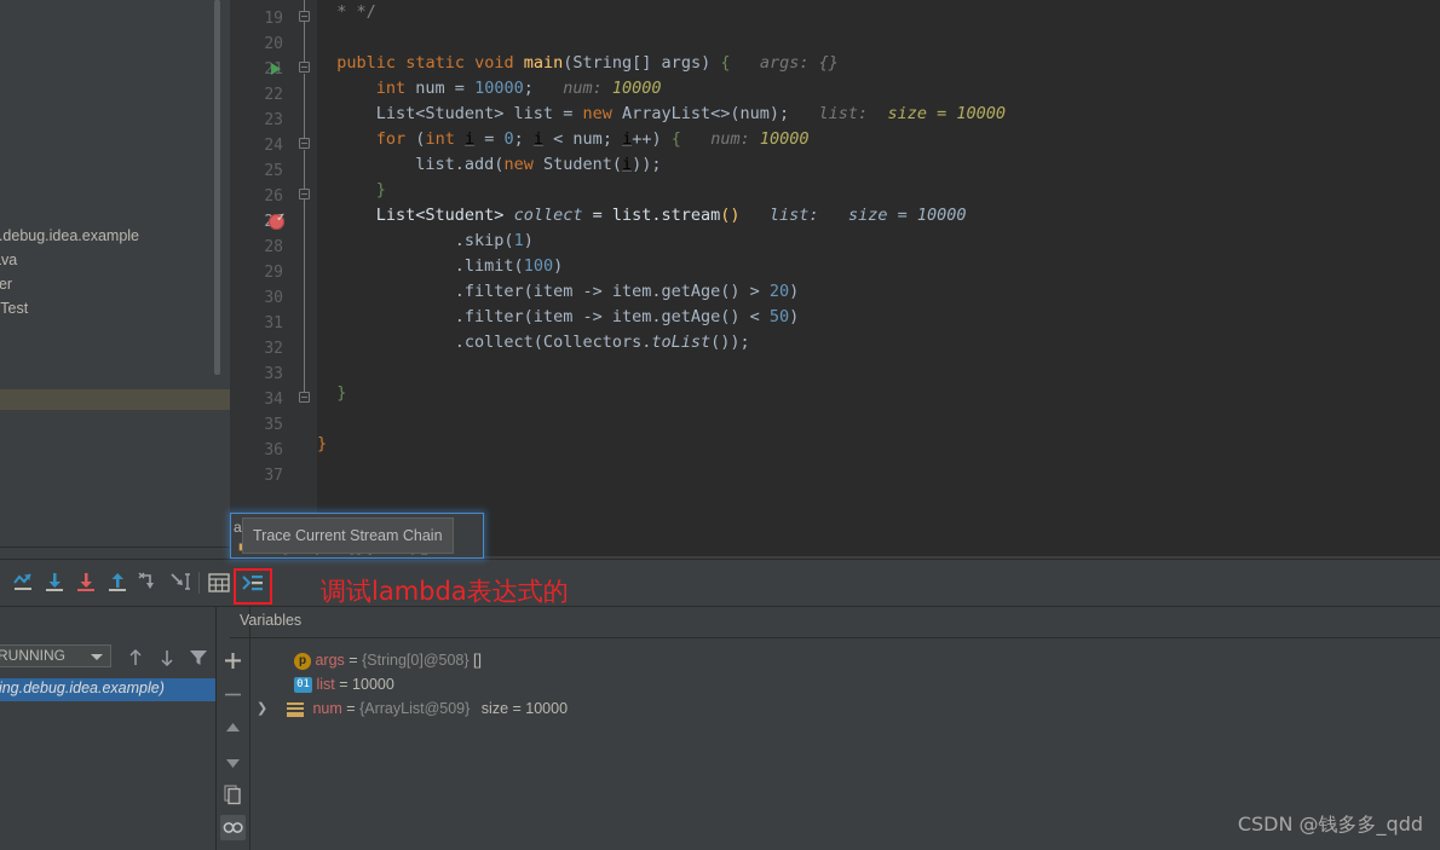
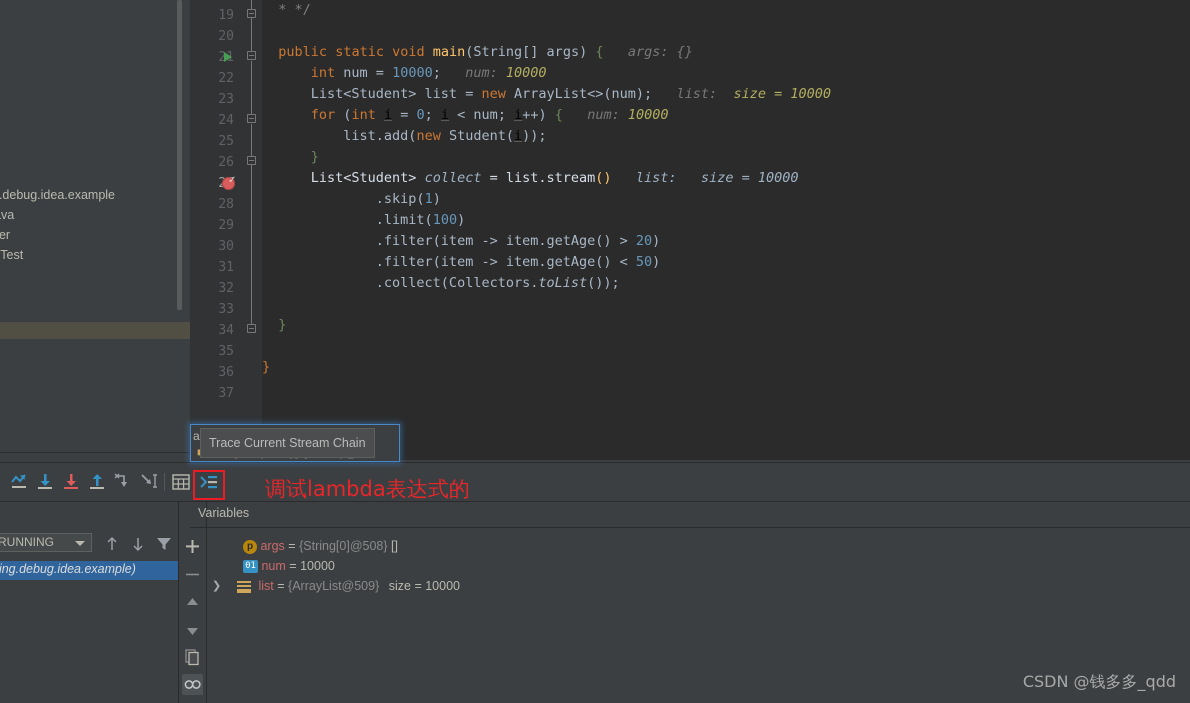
  .debug.idea.example
  Test
  19
  20
  21
  22
  23
  24
  25
  26
  28
  29
  30
  31
  32
  33
  34
  35
  36
  37
  ✓
  * */
  public static void main(String[] args) { args: {}
  int num = 10000; num: 10000
  List<Student> list = new ArrayList<>(num); list: size = 10000
  for (int i = 0; i < num; i++) { num: 10000
  list.add(new Student(i));
  }
  List<Student> collect = list.stream() list: size = 10000
  .skip(1)
  .limit(100)
  .filter(item -> item.getAge() > 20)
  .filter(item -> item.getAge() < 50)
  .collect(Collectors.toList());
  }
  }
  Trace Current Stream Chain
  调试lambda表达式的
  RUNNING
  Variables
  p args = {String[0]@508} []
- 01 list = 10000
+ 01 num = 10000
  ❯
- num = {ArrayList@509} size = 10000
+ list = {ArrayList@509} size = 10000
  ing.debug.idea.example)
  CSDN @钱多多_qdd
